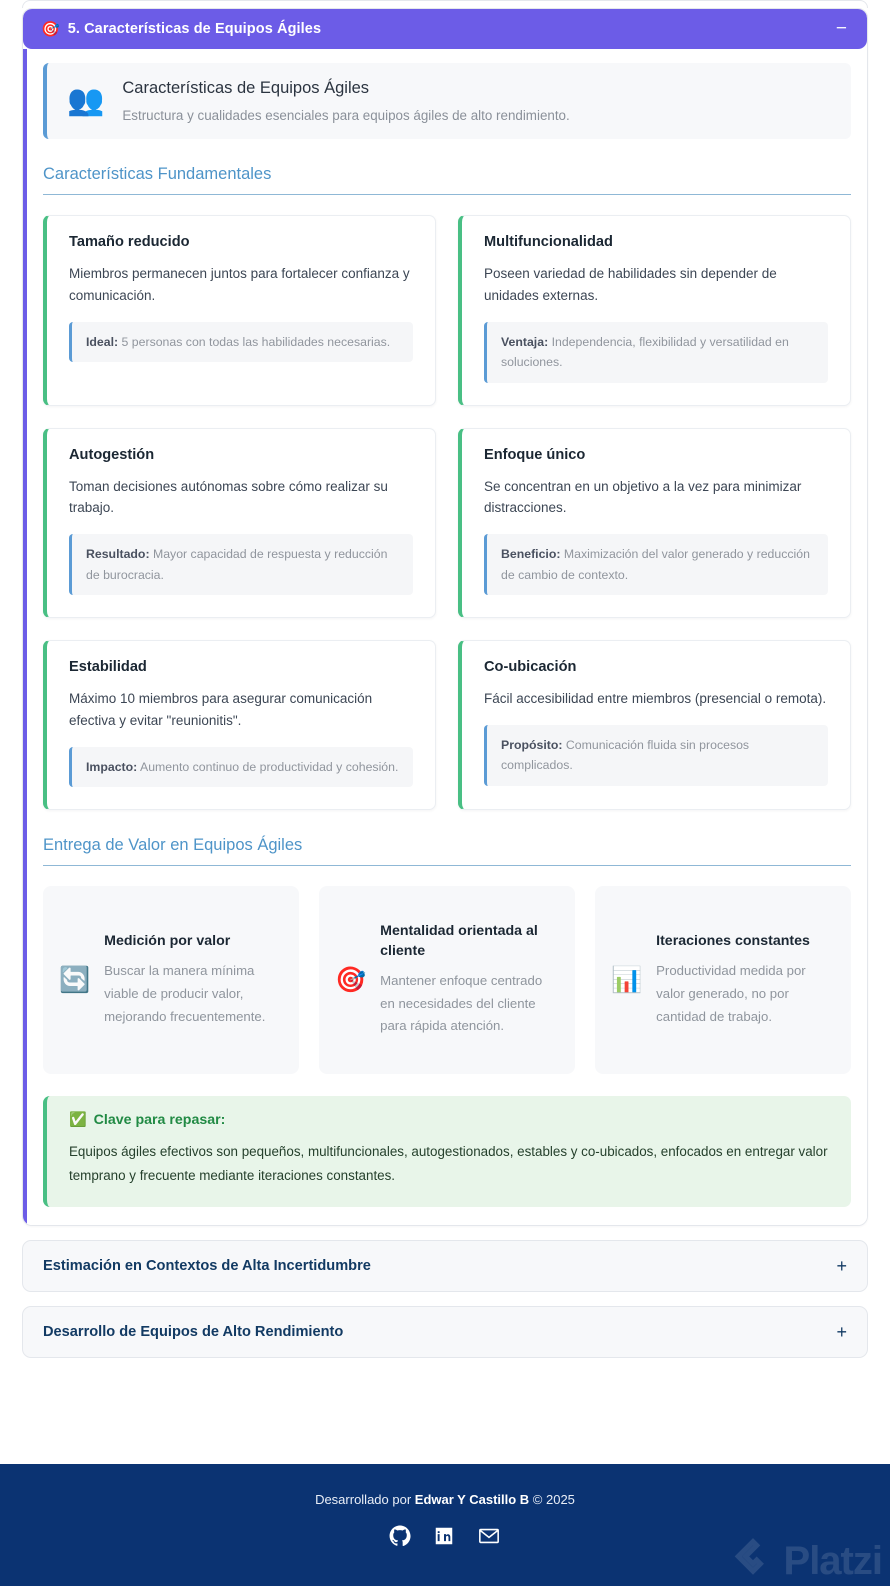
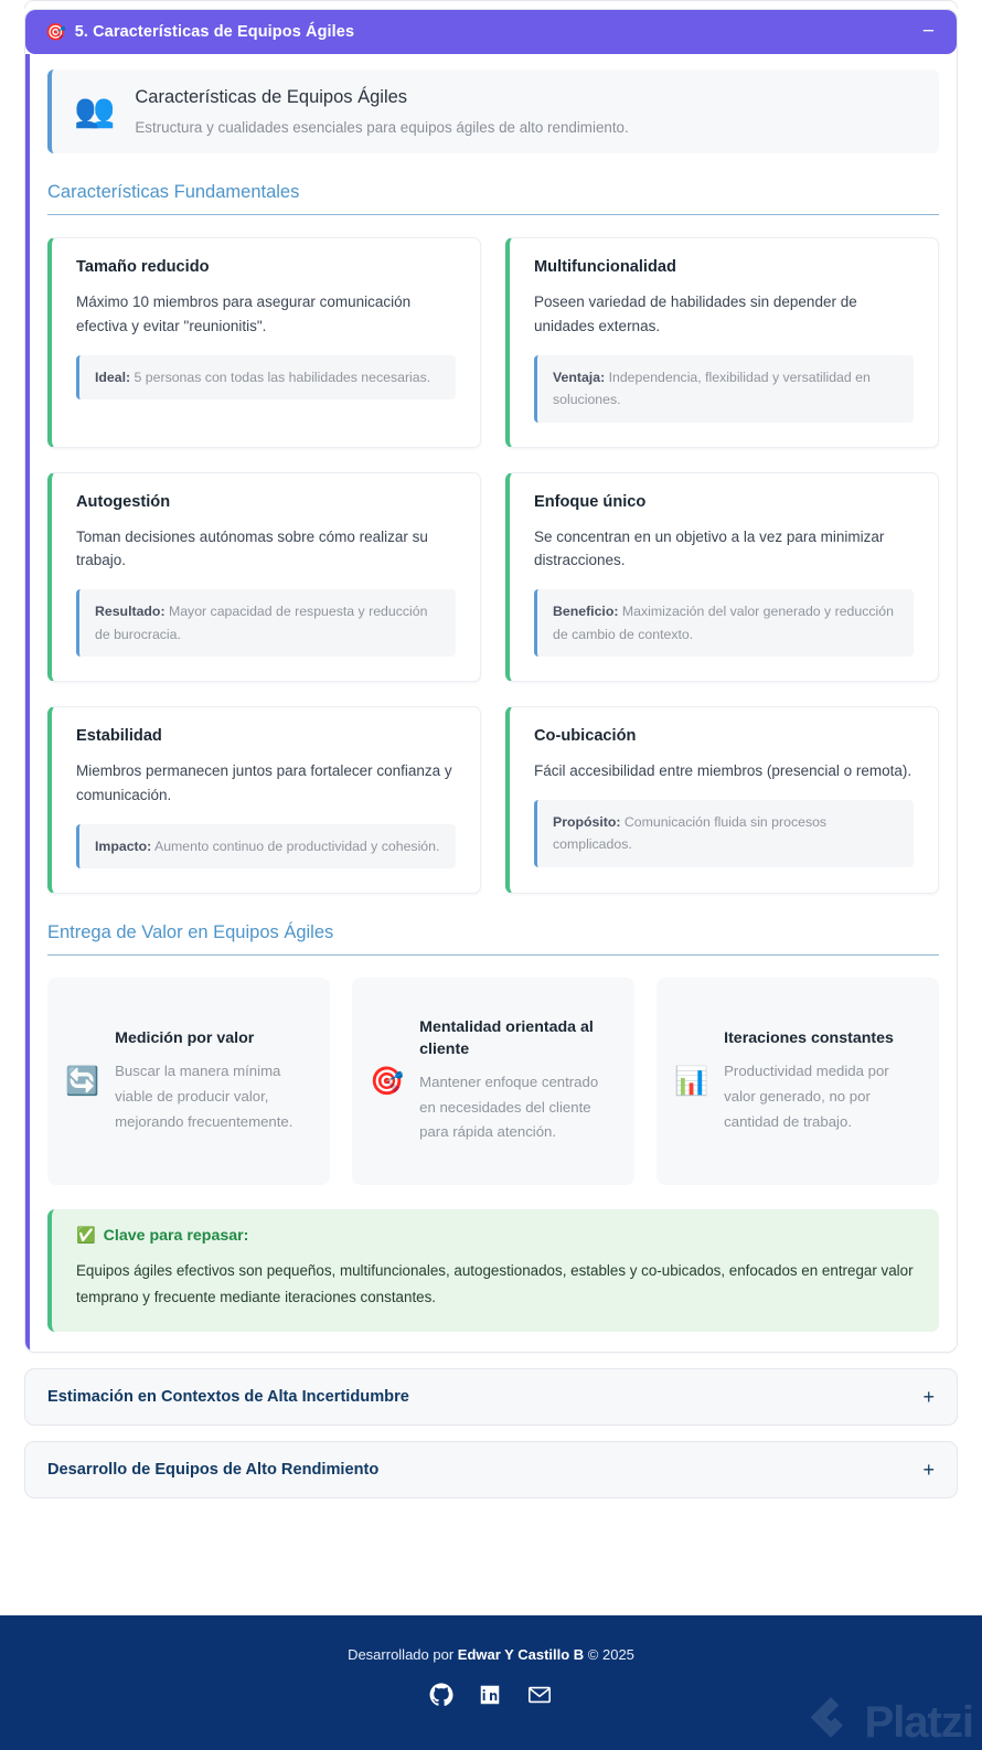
  🎯
  5. Características de Equipos Ágiles
  −
  👥
  Características de Equipos Ágiles
  Estructura y cualidades esenciales para equipos ágiles de alto rendimiento.
  Características Fundamentales
  Tamaño reducido
- Miembros permanecen juntos para fortalecer confianza y comunicación.
+ Máximo 10 miembros para asegurar comunicación efectiva y evitar "reunionitis".
  Ideal: 5 personas con todas las habilidades necesarias.
  Multifuncionalidad
  Poseen variedad de habilidades sin depender de unidades externas.
  Ventaja: Independencia, flexibilidad y versatilidad en soluciones.
  Autogestión
  Toman decisiones autónomas sobre cómo realizar su trabajo.
  Resultado: Mayor capacidad de respuesta y reducción de burocracia.
  Enfoque único
  Se concentran en un objetivo a la vez para minimizar distracciones.
  Beneficio: Maximización del valor generado y reducción de cambio de contexto.
  Estabilidad
- Máximo 10 miembros para asegurar comunicación efectiva y evitar "reunionitis".
+ Miembros permanecen juntos para fortalecer confianza y comunicación.
  Impacto: Aumento continuo de productividad y cohesión.
  Co-ubicación
  Fácil accesibilidad entre miembros (presencial o remota).
  Propósito: Comunicación fluida sin procesos complicados.
  Entrega de Valor en Equipos Ágiles
  🔄
  Medición por valor
  Buscar la manera mínima viable de producir valor, mejorando frecuentemente.
  🎯
  Mentalidad orientada al cliente
  Mantener enfoque centrado en necesidades del cliente para rápida atención.
  📊
  Iteraciones constantes
  Productividad medida por valor generado, no por cantidad de trabajo.
  ✅
  Clave para repasar:
  Equipos ágiles efectivos son pequeños, multifuncionales, autogestionados, estables y co-ubicados, enfocados en entregar valor temprano y frecuente mediante iteraciones constantes.
  Estimación en Contextos de Alta Incertidumbre
  +
  Desarrollo de Equipos de Alto Rendimiento
  +
  Desarrollado por Edwar Y Castillo B © 2025
  Platzi
